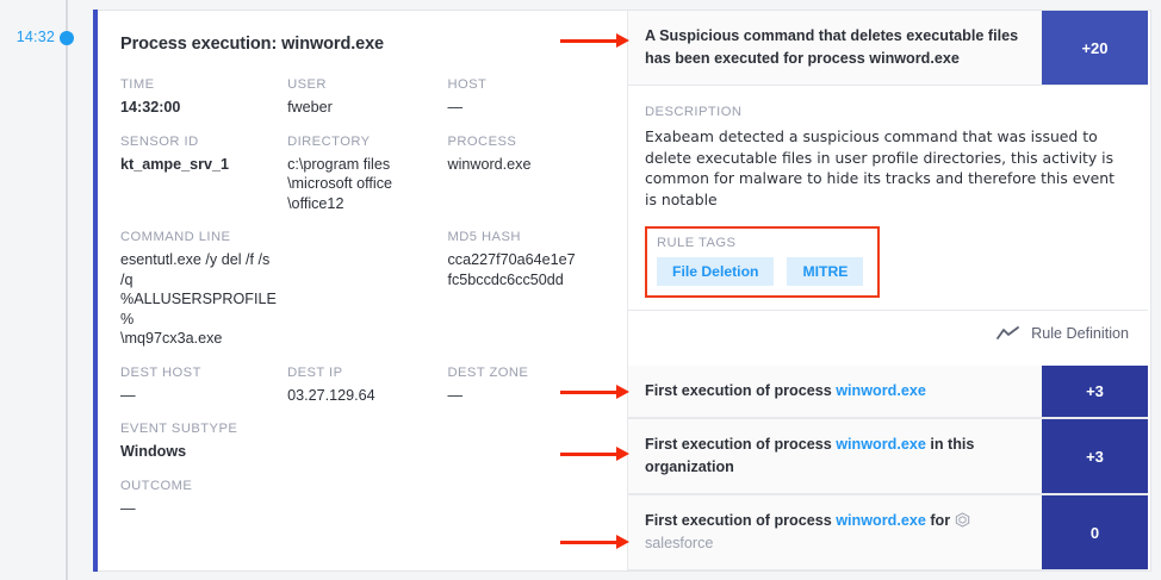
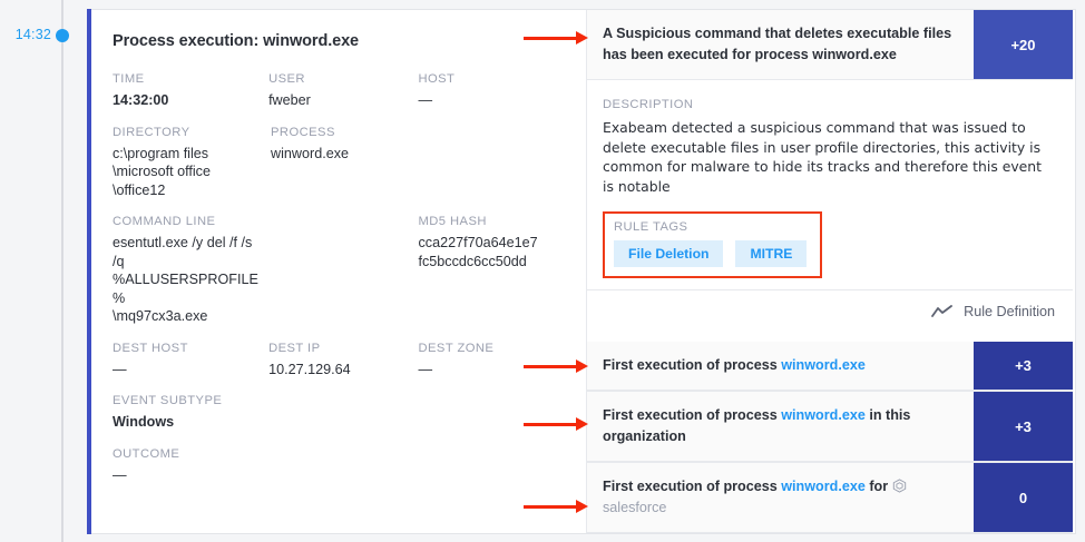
  14:32
  Process execution: winword.exe
  TIME
  14:32:00
  USER
  fweber
  HOST
  —
- SENSOR ID
- kt_ampe_srv_1
  DIRECTORY
  c:\program files
  \microsoft office
  \office12
  PROCESS
  winword.exe
  COMMAND LINE
  esentutl.exe /y del /f /s
  /q %ALLUSERSPROFILE%
  \mq97cx3a.exe
  MD5 HASH
  cca227f70a64e1e7
  fc5bccdc6cc50dd
  DEST HOST
  —
  DEST IP
- 03.27.129.64
+ 10.27.129.64
  DEST ZONE
  —
  EVENT SUBTYPE
  Windows
  OUTCOME
  —
  A Suspicious command that deletes executable files has been executed for process winword.exe
  +20
  DESCRIPTION
  Exabeam detected a suspicious command that was issued to delete executable files in user profile directories, this activity is common for malware to hide its tracks and therefore this event is notable
  RULE TAGS
  File Deletion
  MITRE
  Rule Definition
  First execution of process winword.exe
  +3
  First execution of process winword.exe in this organization
  +3
  First execution of process winword.exe for salesforce
  0
